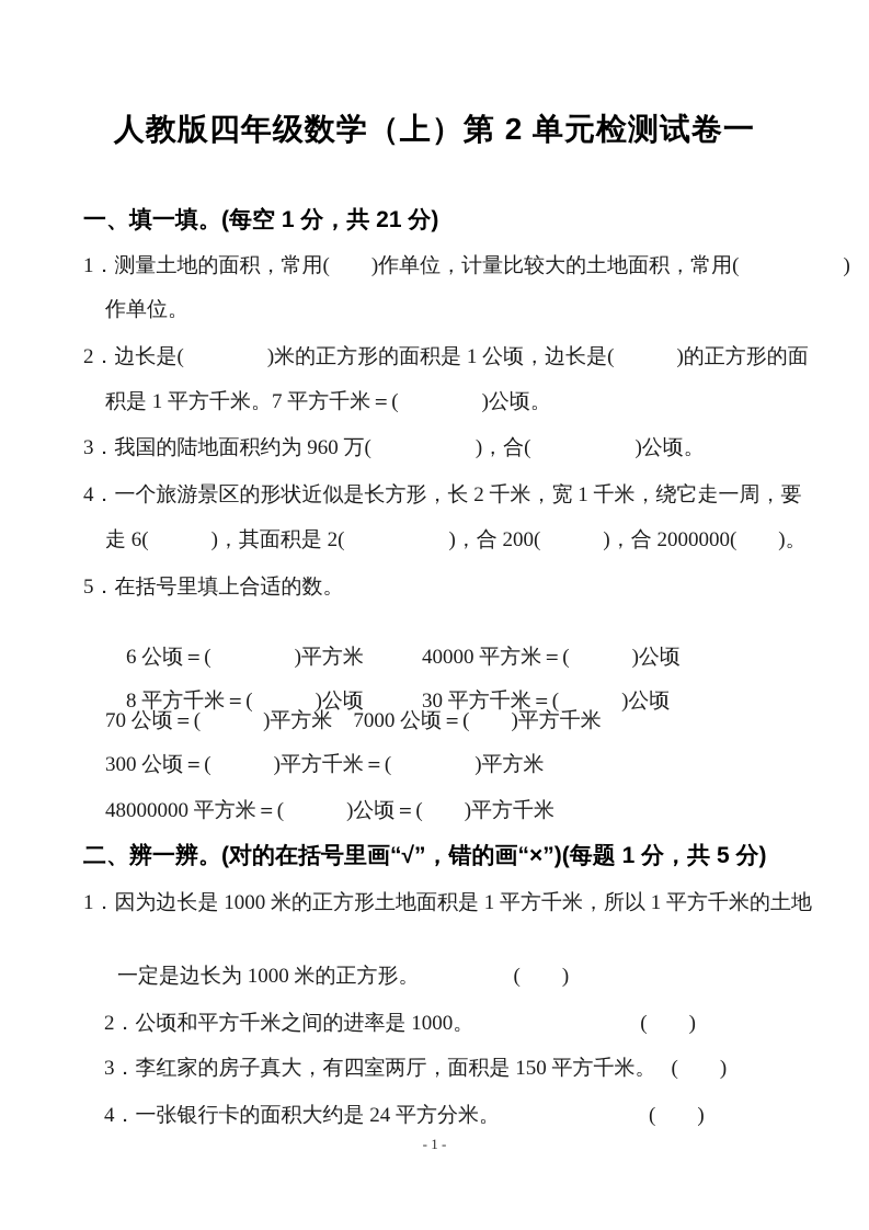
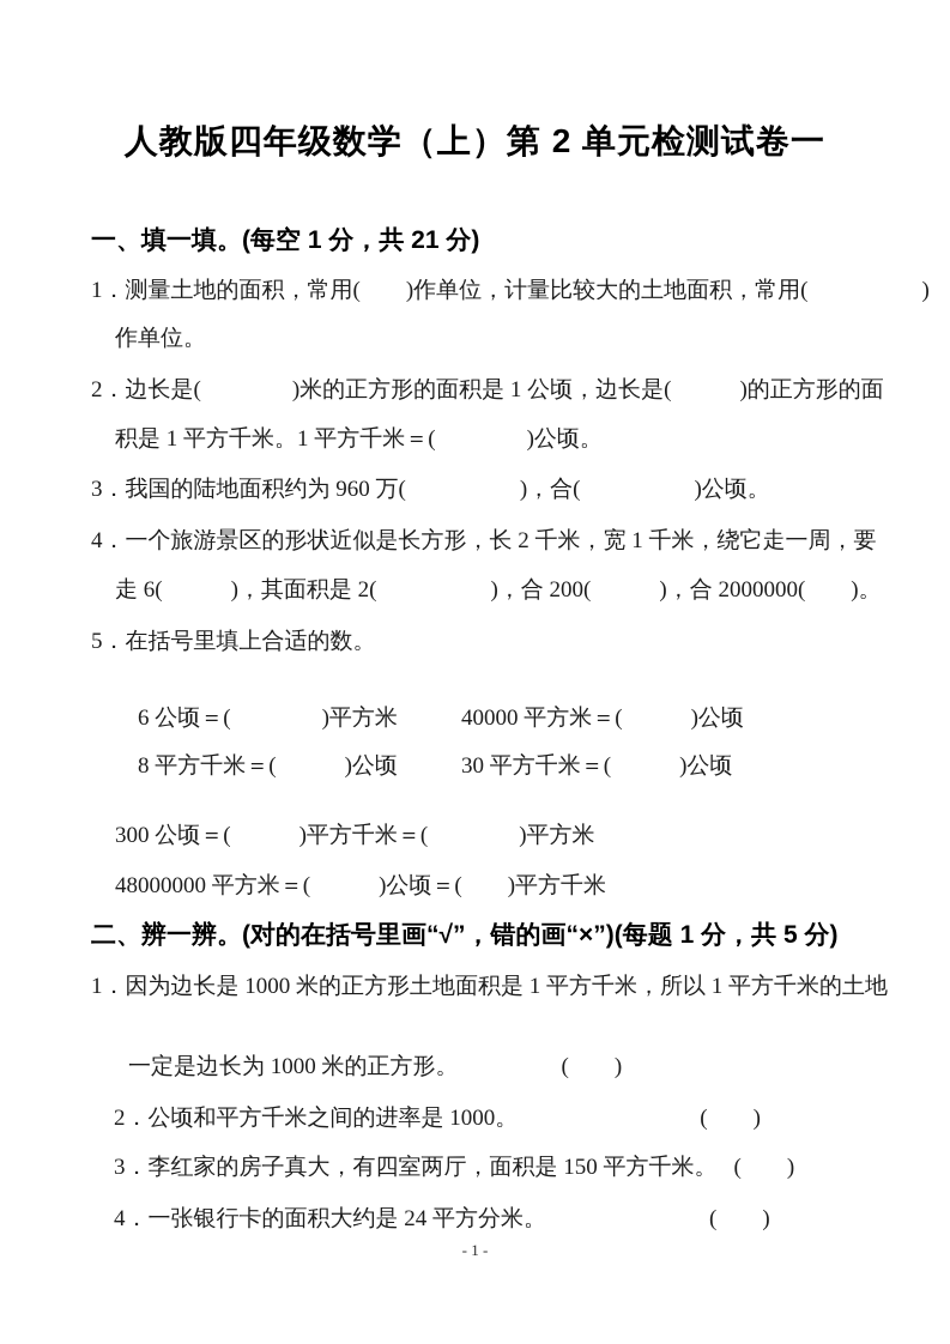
  人教版四年级数学（上）第 2 单元检测试卷一
  一、填一填。(每空 1 分，共 21 分)
  1．测量土地的面积，常用( )作单位，计量比较大的土地面积，常用( )
  作单位。
  2．边长是( )米的正方形的面积是 1 公顷，边长是( )的正方形的面
- 积是 1 平方千米。7 平方千米＝( )公顷。
+ 积是 1 平方千米。1 平方千米＝( )公顷。
  3．我国的陆地面积约为 960 万( )，合( )公顷。
  4．一个旅游景区的形状近似是长方形，长 2 千米，宽 1 千米，绕它走一周，要
  走 6( )，其面积是 2( )，合 200( )，合 2000000( )。
  5．在括号里填上合适的数。
  6 公顷＝( )平方米 40000 平方米＝( )公顷
  8 平方千米＝( )公顷 30 平方千米＝( )公顷
- 70 公顷＝( )平方米 7000 公顷＝( )平方千米
  300 公顷＝( )平方千米＝( )平方米
  48000000 平方米＝( )公顷＝( )平方千米
  二、辨一辨。(对的在括号里画“√”，错的画“×”)(每题 1 分，共 5 分)
  1．因为边长是 1000 米的正方形土地面积是 1 平方千米，所以 1 平方千米的土地
  一定是边长为 1000 米的正方形。 ( )
  2．公顷和平方千米之间的进率是 1000。 ( )
  3．李红家的房子真大，有四室两厅，面积是 150 平方千米。 ( )
  4．一张银行卡的面积大约是 24 平方分米。 ( )
  - 1 -
